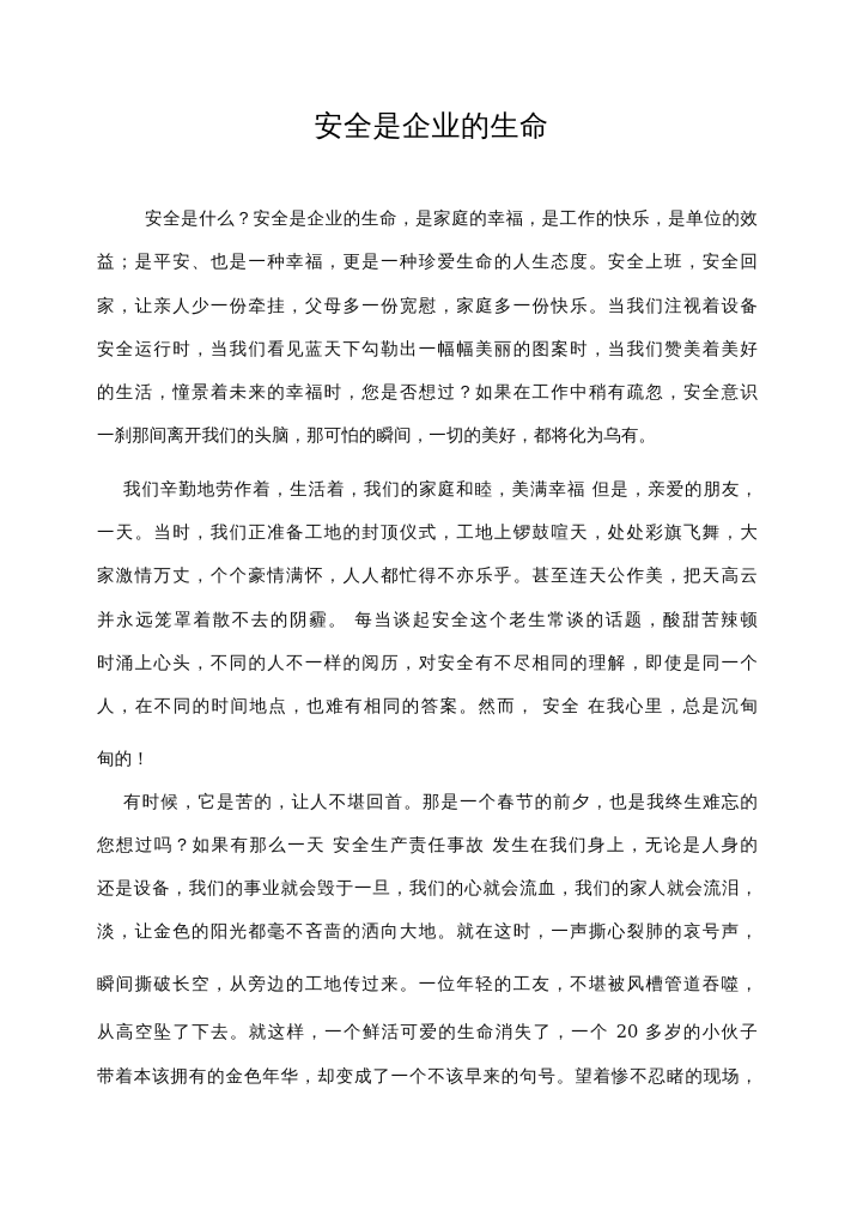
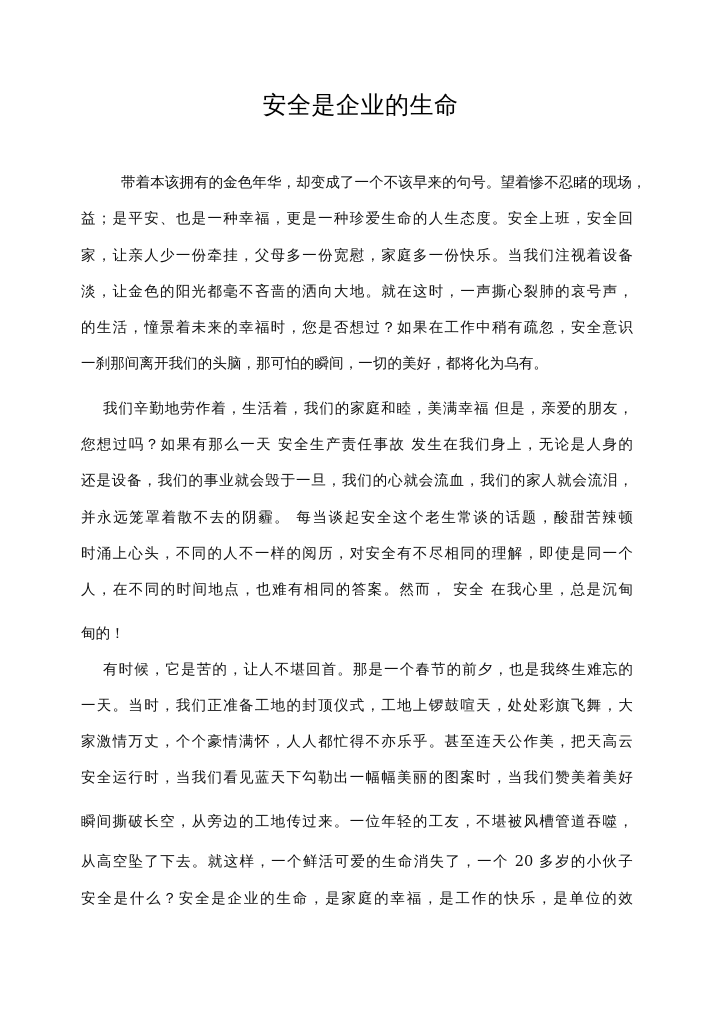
  安全是企业的生命
- 安全是什么？安全是企业的生命，是家庭的幸福，是工作的快乐，是单位的效
+ 带着本该拥有的金色年华，却变成了一个不该早来的句号。望着惨不忍睹的现场，
  益；是平安、也是一种幸福，更是一种珍爱生命的人生态度。安全上班，安全回
  家，让亲人少一份牵挂，父母多一份宽慰，家庭多一份快乐。当我们注视着设备
- 安全运行时，当我们看见蓝天下勾勒出一幅幅美丽的图案时，当我们赞美着美好
+ 淡，让金色的阳光都毫不吝啬的洒向大地。就在这时，一声撕心裂肺的哀号声，
  的生活，憧景着未来的幸福时，您是否想过？如果在工作中稍有疏忽，安全意识
  一刹那间离开我们的头脑，那可怕的瞬间，一切的美好，都将化为乌有。
  我们辛勤地劳作着，生活着，我们的家庭和睦，美满幸福 但是，亲爱的朋友，
- 一天。当时，我们正准备工地的封顶仪式，工地上锣鼓喧天，处处彩旗飞舞，大
+ 您想过吗？如果有那么一天 安全生产责任事故 发生在我们身上，无论是人身的
- 家激情万丈，个个豪情满怀，人人都忙得不亦乐乎。甚至连天公作美，把天高云
+ 还是设备，我们的事业就会毁于一旦，我们的心就会流血，我们的家人就会流泪，
  并永远笼罩着散不去的阴霾。 每当谈起安全这个老生常谈的话题，酸甜苦辣顿
  时涌上心头，不同的人不一样的阅历，对安全有不尽相同的理解，即使是同一个
  人，在不同的时间地点，也难有相同的答案。然而， 安全 在我心里，总是沉甸
  甸的！
  有时候，它是苦的，让人不堪回首。那是一个春节的前夕，也是我终生难忘的
- 您想过吗？如果有那么一天 安全生产责任事故 发生在我们身上，无论是人身的
+ 一天。当时，我们正准备工地的封顶仪式，工地上锣鼓喧天，处处彩旗飞舞，大
- 还是设备，我们的事业就会毁于一旦，我们的心就会流血，我们的家人就会流泪，
+ 家激情万丈，个个豪情满怀，人人都忙得不亦乐乎。甚至连天公作美，把天高云
- 淡，让金色的阳光都毫不吝啬的洒向大地。就在这时，一声撕心裂肺的哀号声，
+ 安全运行时，当我们看见蓝天下勾勒出一幅幅美丽的图案时，当我们赞美着美好
  瞬间撕破长空，从旁边的工地传过来。一位年轻的工友，不堪被风槽管道吞噬，
  从高空坠了下去。就这样，一个鲜活可爱的生命消失了，一个 20 多岁的小伙子
- 带着本该拥有的金色年华，却变成了一个不该早来的句号。望着惨不忍睹的现场，
+ 安全是什么？安全是企业的生命，是家庭的幸福，是工作的快乐，是单位的效
